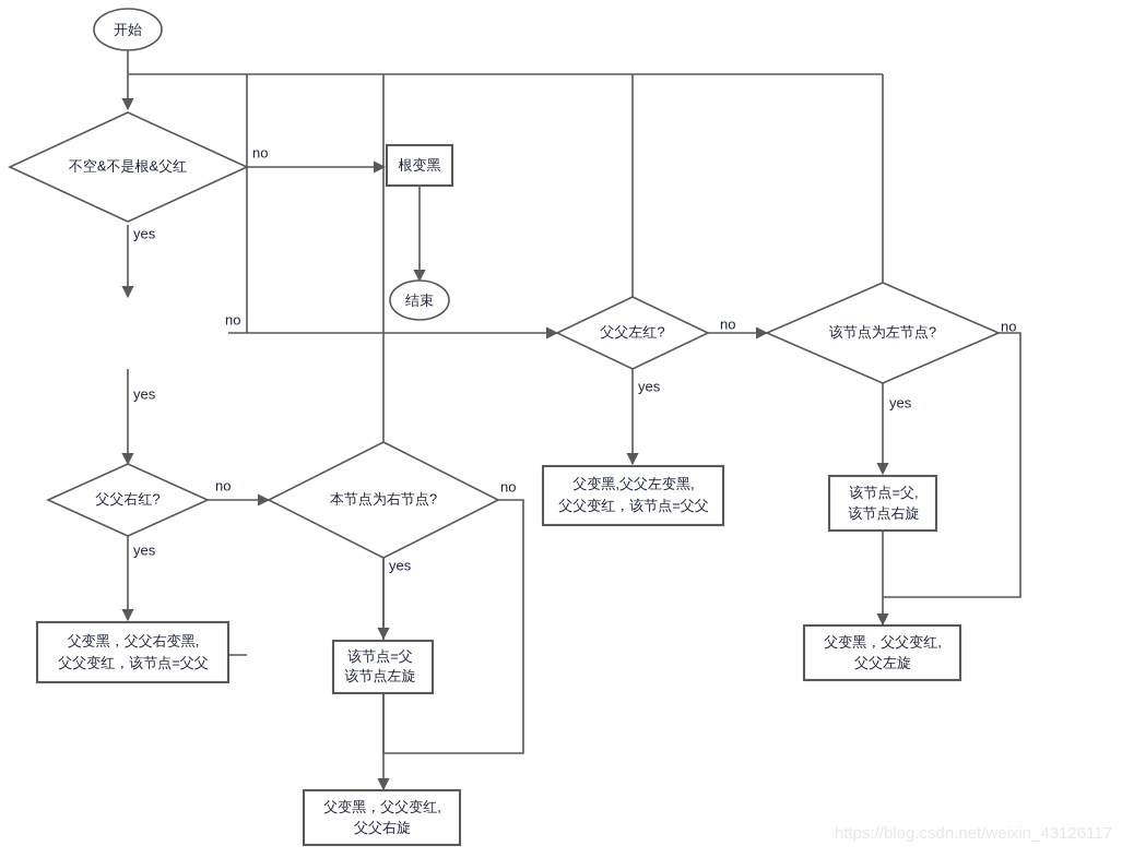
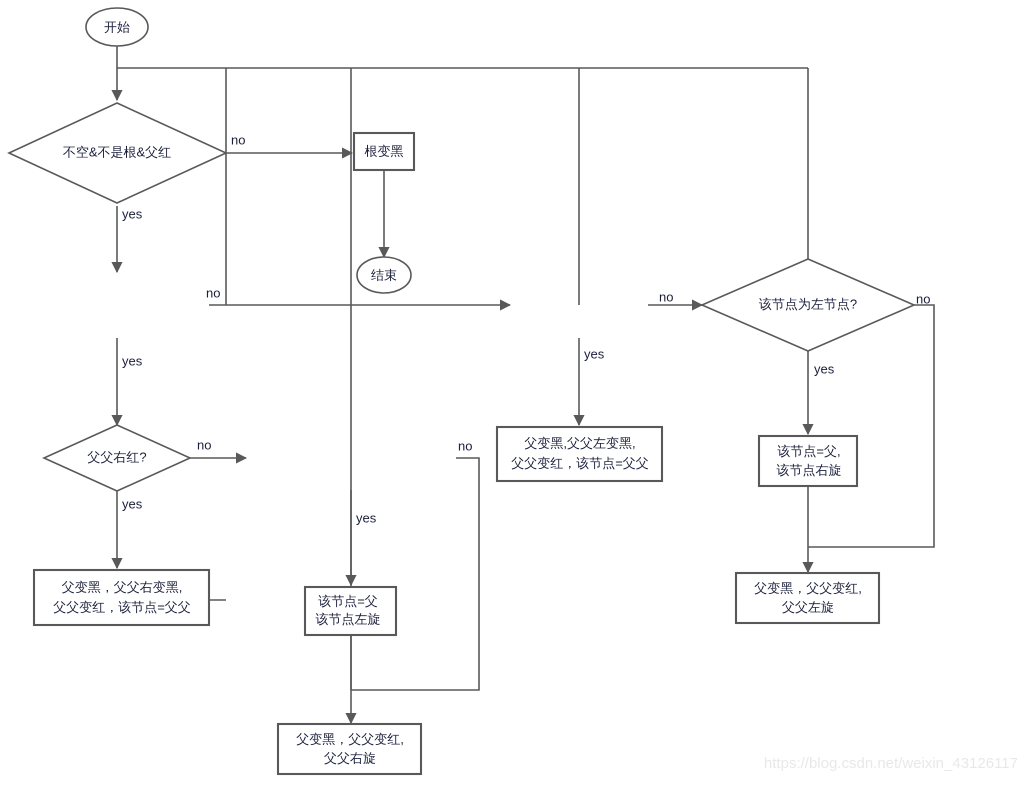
  开始
  不空&不是根&父红
  根变黑
  结束
  父父右红?
- 本节点为右节点?
- 父父左红?
  该节点为左节点?
  父变黑，父父右变黑,
  父父变红，该节点=父父
  该节点=父
  该节点左旋
  父变黑，父父变红,
  父父右旋
  父变黑,父父左变黑,
  父父变红，该节点=父父
  该节点=父,
  该节点右旋
  父变黑，父父变红,
  父父左旋
  no
  yes
  no
  yes
  no
  yes
  no
  yes
  no
  yes
  no
  yes
